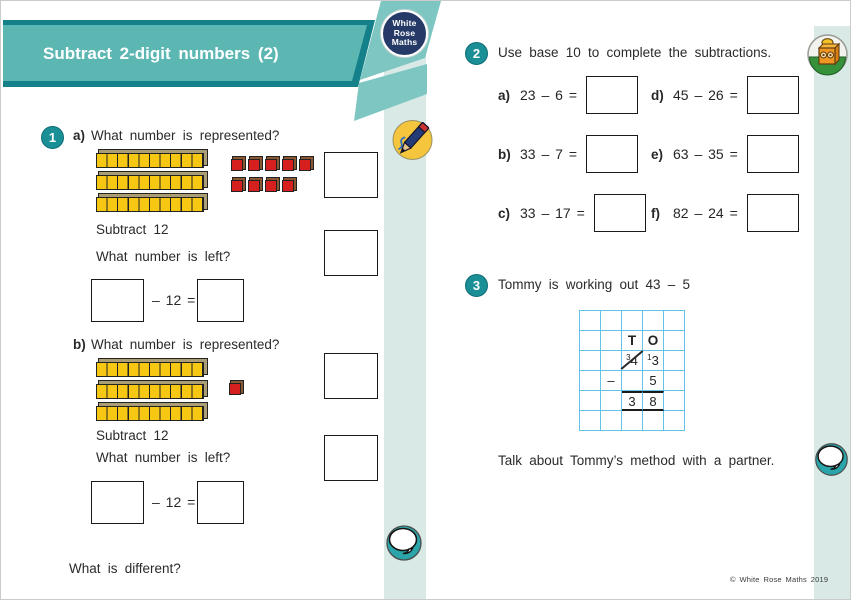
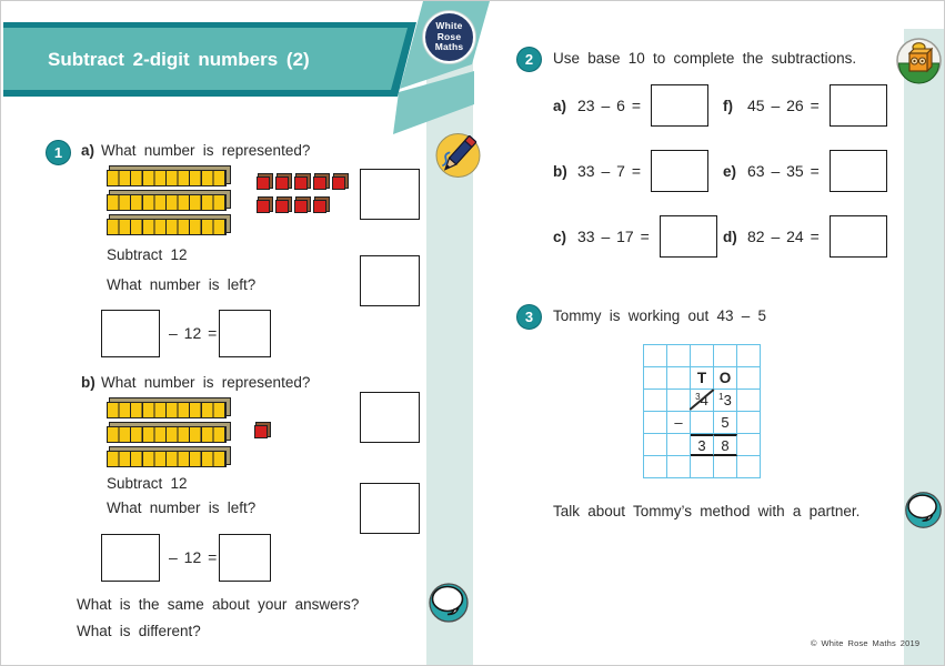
  Subtract 2-digit numbers (2)
  White
  Rose
  Maths
  1
  a)
  What number is represented?
  Subtract 12
  What number is left?
  – 12 =
  b)
  What number is represented?
  Subtract 12
  What number is left?
  – 12 =
+ What is the same about your answers?
  What is different?
  2
  Use base 10 to complete the subtractions.
  a)
  23 – 6 =
  b)
  33 – 7 =
  c)
  33 – 17 =
- d)
+ f)
  45 – 26 =
  e)
  63 – 35 =
- f)
+ d)
  82 – 24 =
  3
  Tommy is working out 43 – 5
  T
  O
  3
  4
  1
  3
  –
  5
  3
  8
  Talk about Tommy’s method with a partner.
  © White Rose Maths 2019
